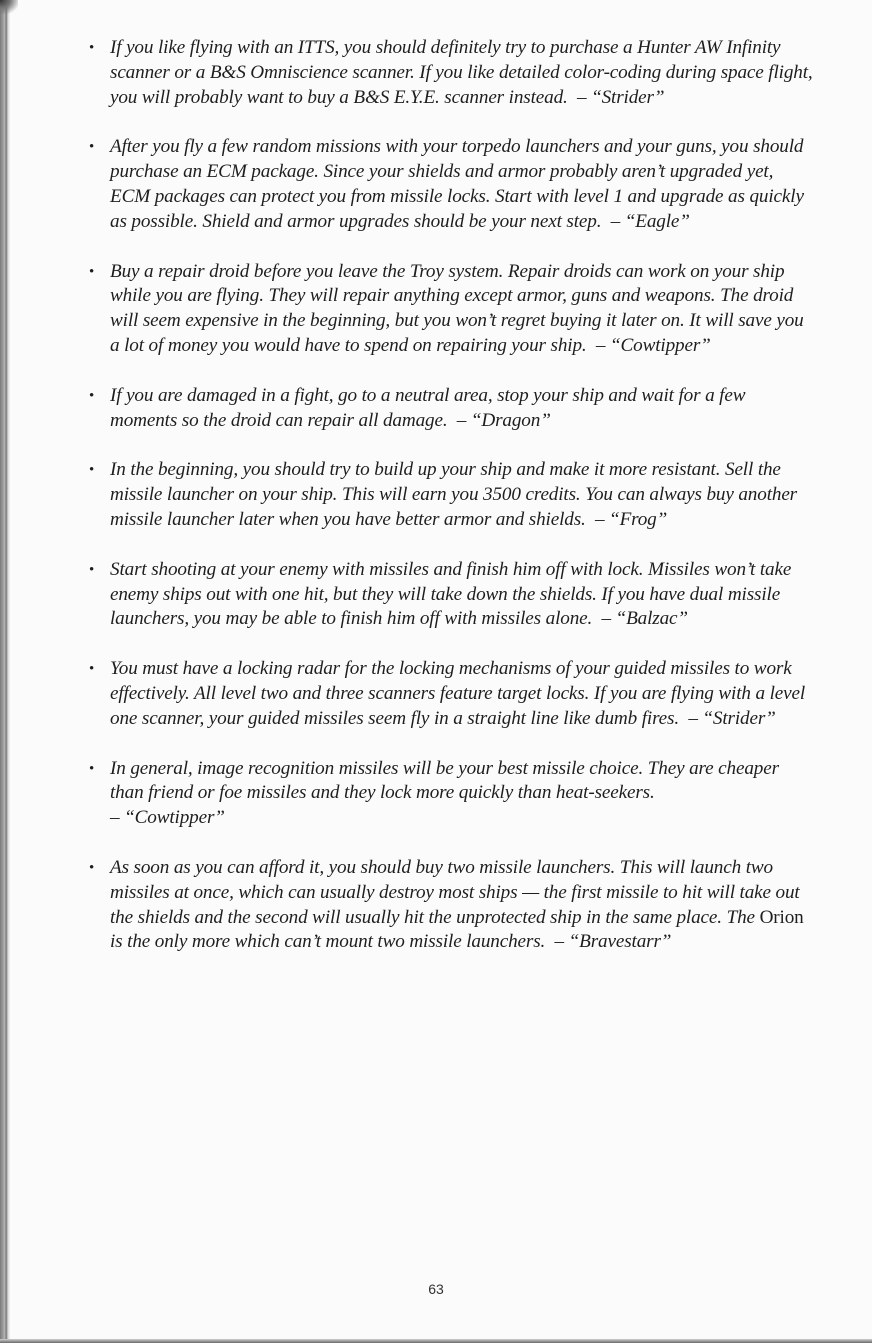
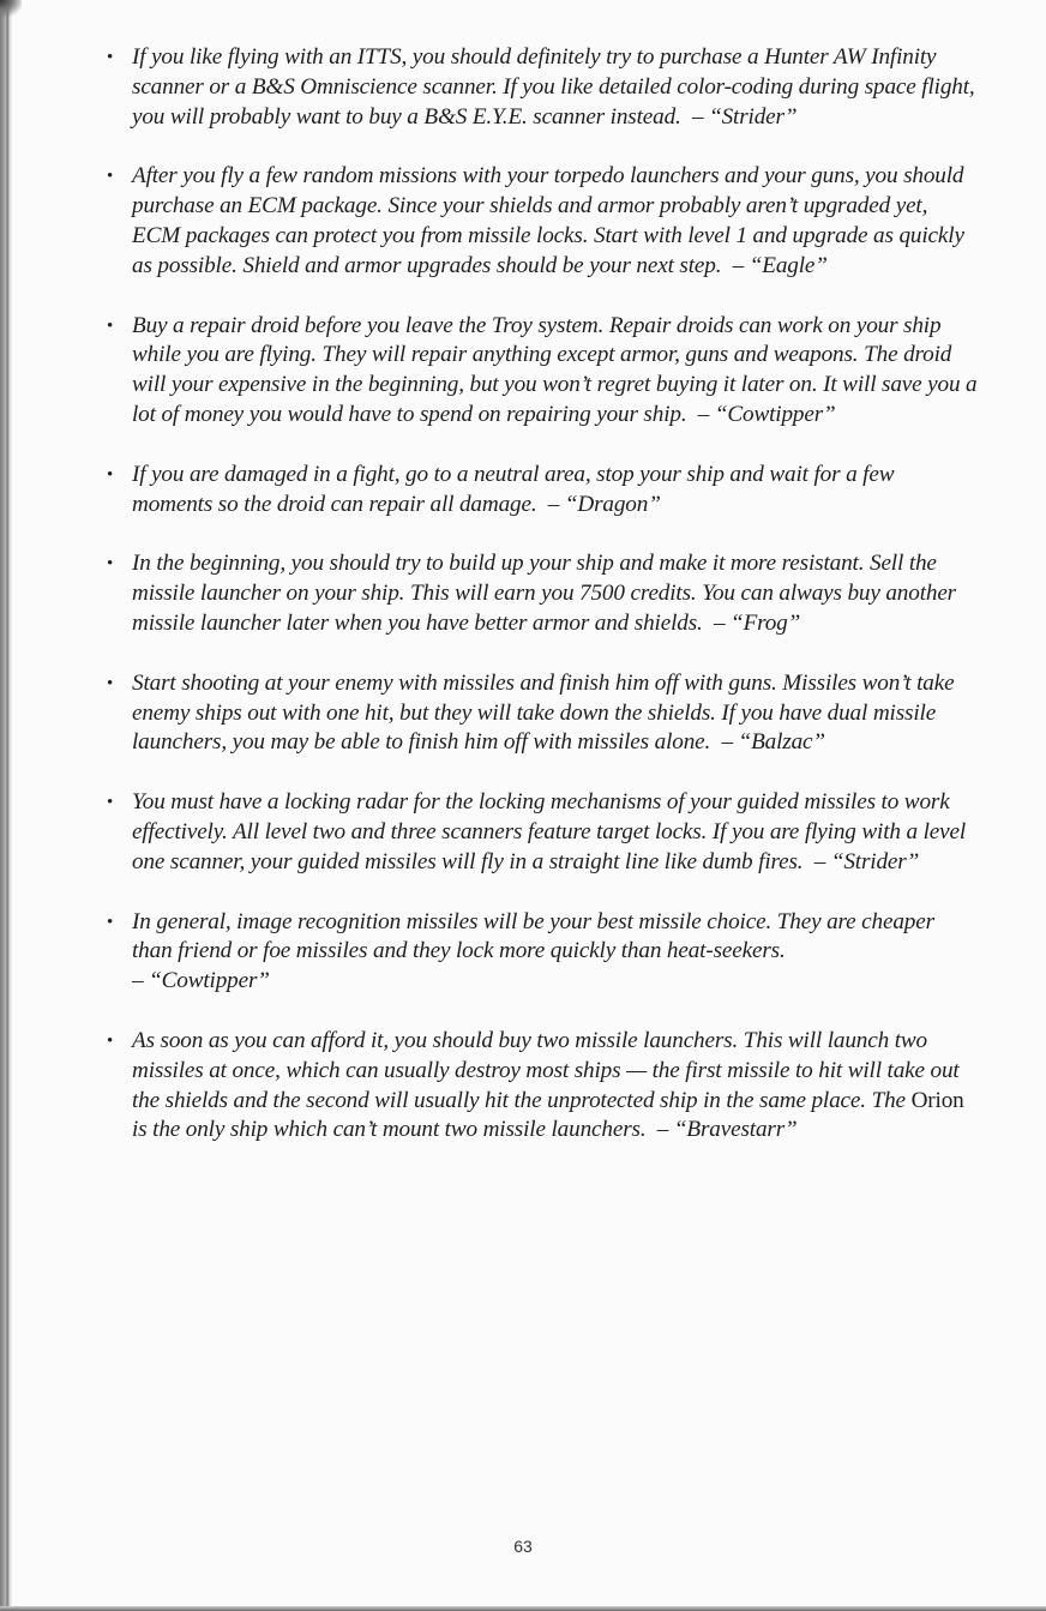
  •
  If you like flying with an ITTS, you should definitely try to purchase a Hunter AW Infinity scanner or a B&S Omniscience scanner. If you like detailed color-coding during space flight, you will probably want to buy a B&S E.Y.E. scanner instead. – “Strider”
  •
  After you fly a few random missions with your torpedo launchers and your guns, you should purchase an ECM package. Since your shields and armor probably aren’t upgraded yet, ECM packages can protect you from missile locks. Start with level 1 and upgrade as quickly as possible. Shield and armor upgrades should be your next step. – “Eagle”
  •
- Buy a repair droid before you leave the Troy system. Repair droids can work on your ship while you are flying. They will repair anything except armor, guns and weapons. The droid will seem expensive in the beginning, but you won’t regret buying it later on. It will save you a lot of money you would have to spend on repairing your ship. – “Cowtipper”
+ Buy a repair droid before you leave the Troy system. Repair droids can work on your ship while you are flying. They will repair anything except armor, guns and weapons. The droid will your expensive in the beginning, but you won’t regret buying it later on. It will save you a lot of money you would have to spend on repairing your ship. – “Cowtipper”
  •
  If you are damaged in a fight, go to a neutral area, stop your ship and wait for a few moments so the droid can repair all damage. – “Dragon”
  •
- In the beginning, you should try to build up your ship and make it more resistant. Sell the missile launcher on your ship. This will earn you 3500 credits. You can always buy another missile launcher later when you have better armor and shields. – “Frog”
+ In the beginning, you should try to build up your ship and make it more resistant. Sell the missile launcher on your ship. This will earn you 7500 credits. You can always buy another missile launcher later when you have better armor and shields. – “Frog”
  •
- Start shooting at your enemy with missiles and finish him off with lock. Missiles won’t take enemy ships out with one hit, but they will take down the shields. If you have dual missile launchers, you may be able to finish him off with missiles alone. – “Balzac”
+ Start shooting at your enemy with missiles and finish him off with guns. Missiles won’t take enemy ships out with one hit, but they will take down the shields. If you have dual missile launchers, you may be able to finish him off with missiles alone. – “Balzac”
  •
- You must have a locking radar for the locking mechanisms of your guided missiles to work effectively. All level two and three scanners feature target locks. If you are flying with a level one scanner, your guided missiles seem fly in a straight line like dumb fires. – “Strider”
+ You must have a locking radar for the locking mechanisms of your guided missiles to work effectively. All level two and three scanners feature target locks. If you are flying with a level one scanner, your guided missiles will fly in a straight line like dumb fires. – “Strider”
  •
  In general, image recognition missiles will be your best missile choice. They are cheaper than friend or foe missiles and they lock more quickly than heat-seekers.
  – “Cowtipper”
  •
- As soon as you can afford it, you should buy two missile launchers. This will launch two missiles at once, which can usually destroy most ships — the first missile to hit will take out the shields and the second will usually hit the unprotected ship in the same place. The Orion is the only more which can’t mount two missile launchers. – “Bravestarr”
+ As soon as you can afford it, you should buy two missile launchers. This will launch two missiles at once, which can usually destroy most ships — the first missile to hit will take out the shields and the second will usually hit the unprotected ship in the same place. The Orion is the only ship which can’t mount two missile launchers. – “Bravestarr”
  63
